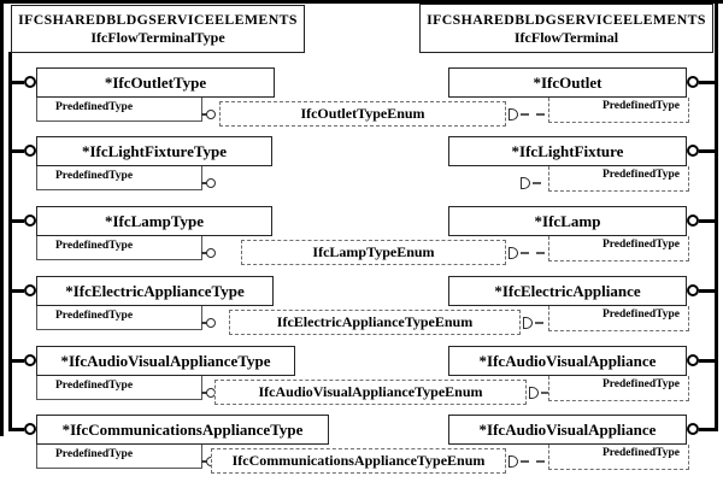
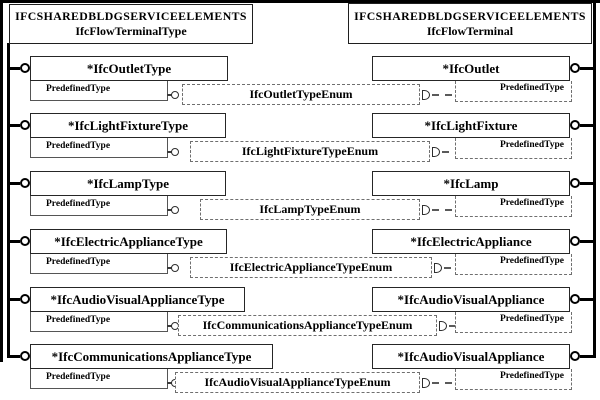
  IFCSHAREDBLDGSERVICEELEMENTS
  IfcFlowTerminalType
  IFCSHAREDBLDGSERVICEELEMENTS
  IfcFlowTerminal
  *IfcOutletType
  PredefinedType
  IfcOutletTypeEnum
  PredefinedType
  *IfcOutlet
  *IfcLightFixtureType
  PredefinedType
+ IfcLightFixtureTypeEnum
  PredefinedType
  *IfcLightFixture
  *IfcLampType
  PredefinedType
  IfcLampTypeEnum
  PredefinedType
  *IfcLamp
  *IfcElectricApplianceType
  PredefinedType
  IfcElectricApplianceTypeEnum
  PredefinedType
  *IfcElectricAppliance
  *IfcAudioVisualApplianceType
  PredefinedType
- IfcAudioVisualApplianceTypeEnum
+ IfcCommunicationsApplianceTypeEnum
  PredefinedType
  *IfcAudioVisualAppliance
  *IfcCommunicationsApplianceType
  PredefinedType
- IfcCommunicationsApplianceTypeEnum
+ IfcAudioVisualApplianceTypeEnum
  PredefinedType
  *IfcAudioVisualAppliance
